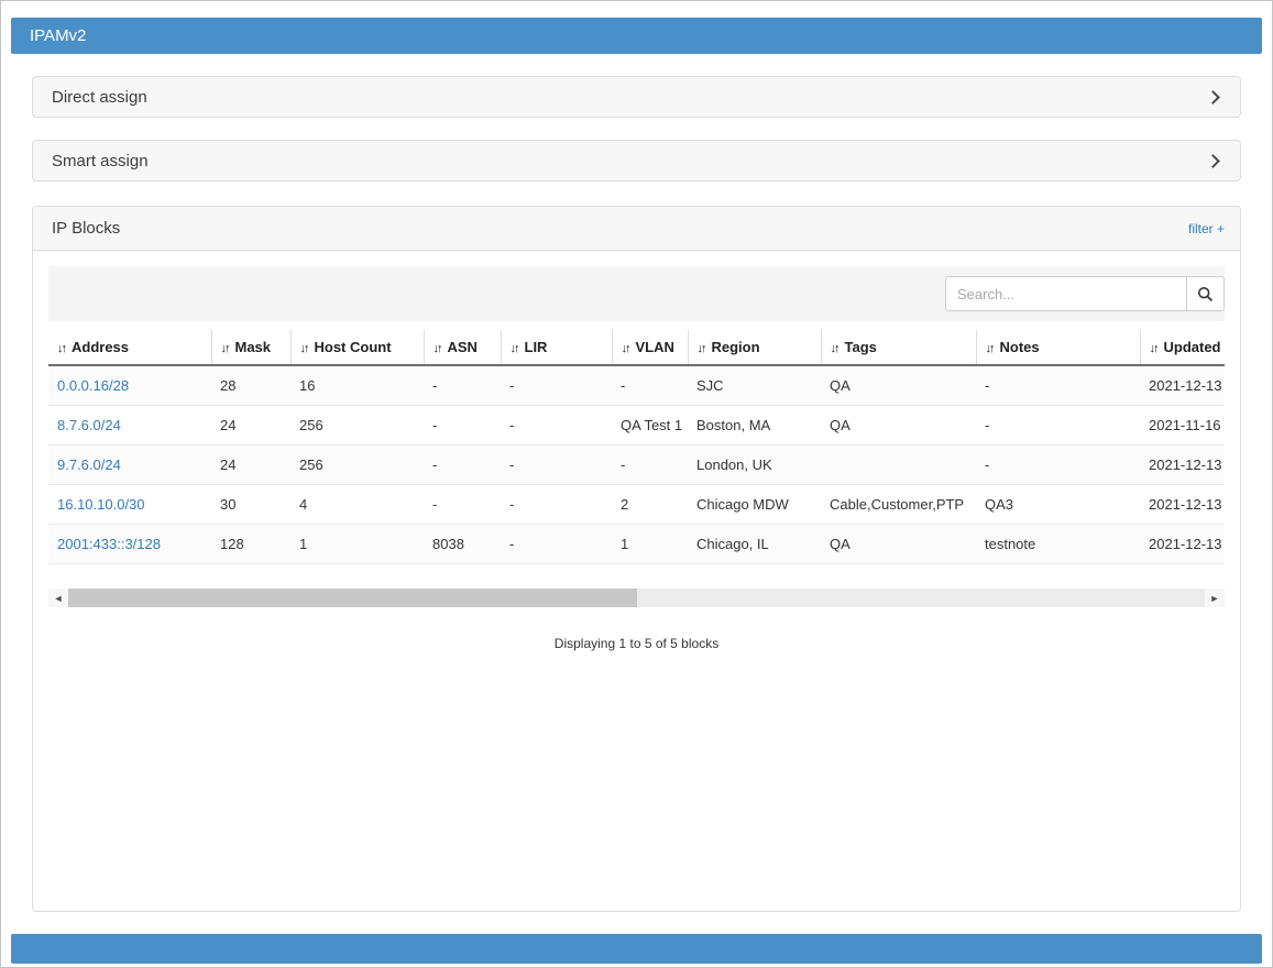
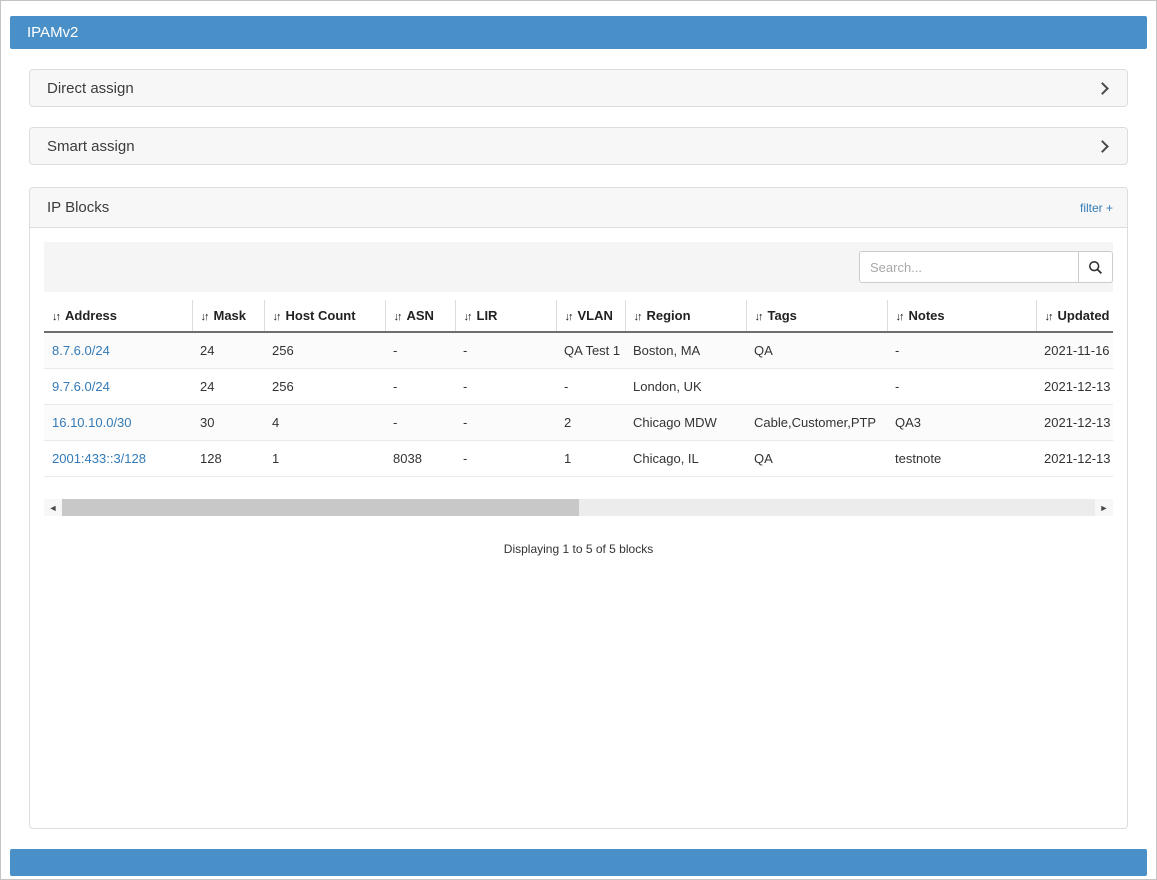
  IPAMv2
  Direct assign
  Smart assign
  IP Blocks
  filter +
  Search...
  ↓↑ Address	↓↑ Mask	↓↑ Host Count	↓↑ ASN	↓↑ LIR	↓↑ VLAN	↓↑ Region	↓↑ Tags	↓↑ Notes	↓↑ Updated
- 0.0.0.16/28	28	16	-	-	-	SJC	QA	-	2021-12-13
  8.7.6.0/24	24	256	-	-	QA Test 1	Boston, MA	QA	-	2021-11-16
  9.7.6.0/24	24	256	-	-	-	London, UK		-	2021-12-13
  16.10.10.0/30	30	4	-	-	2	Chicago MDW	Cable,Customer,PTP	QA3	2021-12-13
  2001:433::3/128	128	1	8038	-	1	Chicago, IL	QA	testnote	2021-12-13
  ◄
  ►
  Displaying 1 to 5 of 5 blocks
